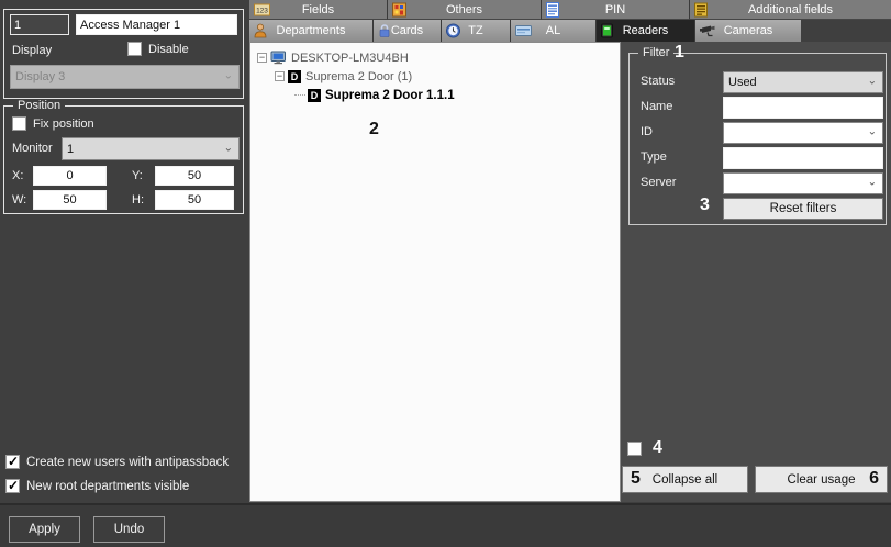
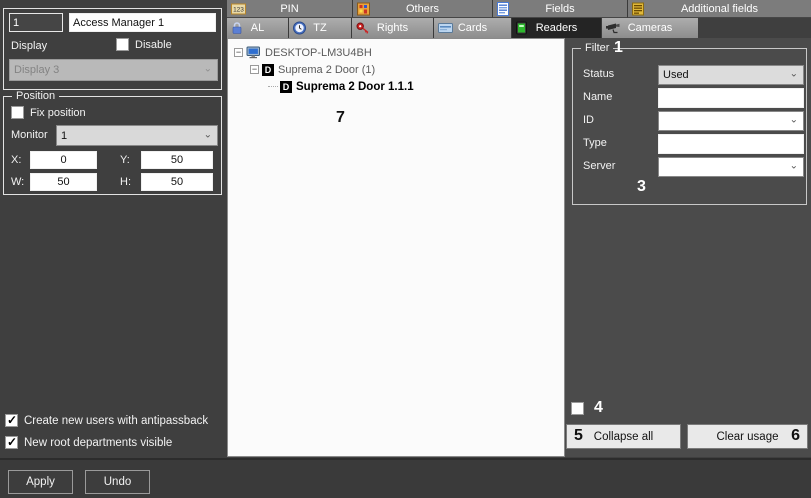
  1
  Access Manager 1
  Display
  Disable
  Display 3
  ⌄
  Position
  Fix position
  Monitor
  1
  ⌄
  X:
  0
  Y:
  50
  W:
  50
  H:
  50
  Create new users with antipassback
  New root departments visible
- Fields
+ PIN
  Others
- PIN
+ Fields
  Additional fields
- Departments
- Cards
+ AL
  TZ
+ Rights
- AL
+ Cards
  Readers
  Cameras
  −
  DESKTOP-LM3U4BH
  −
  D
  Suprema 2 Door (1)
  D
  Suprema 2 Door 1.1.1
- 2
+ 7
  Filter
  1
  Status
  Used
  ⌄
  Name
  ID
  ⌄
  Type
  Server
  ⌄
  3
- Reset filters
  4
  5
  Collapse all
  Clear usage
  6
  Apply
  Undo
